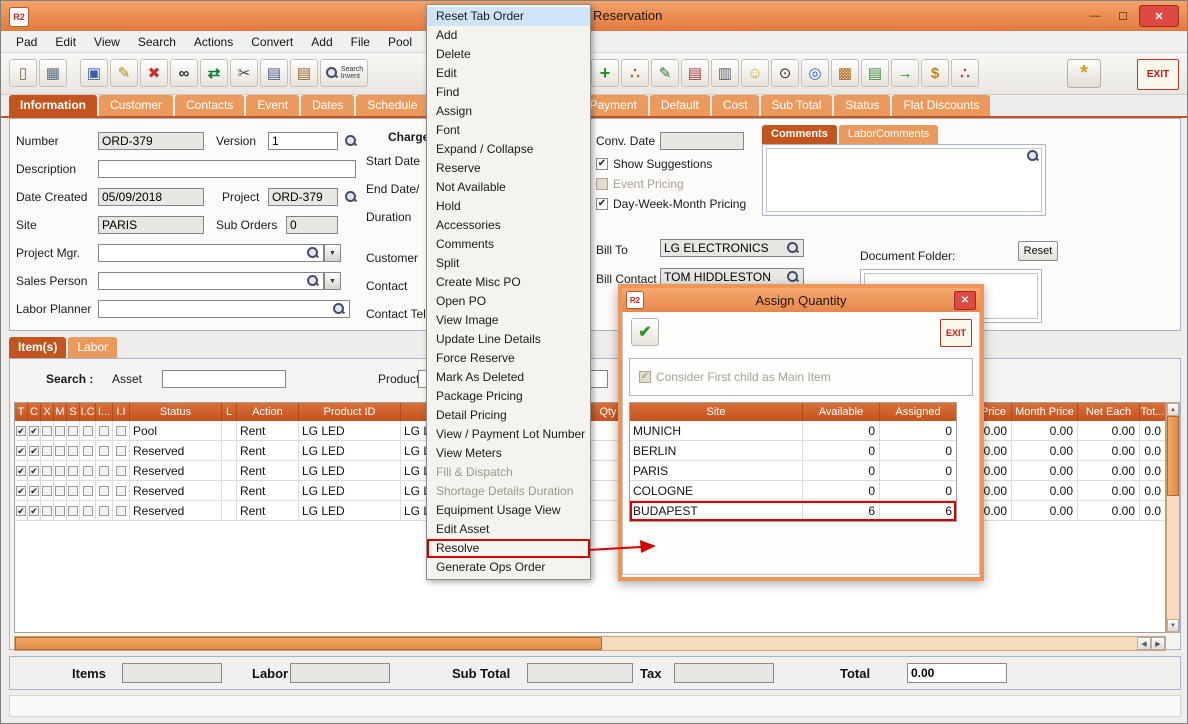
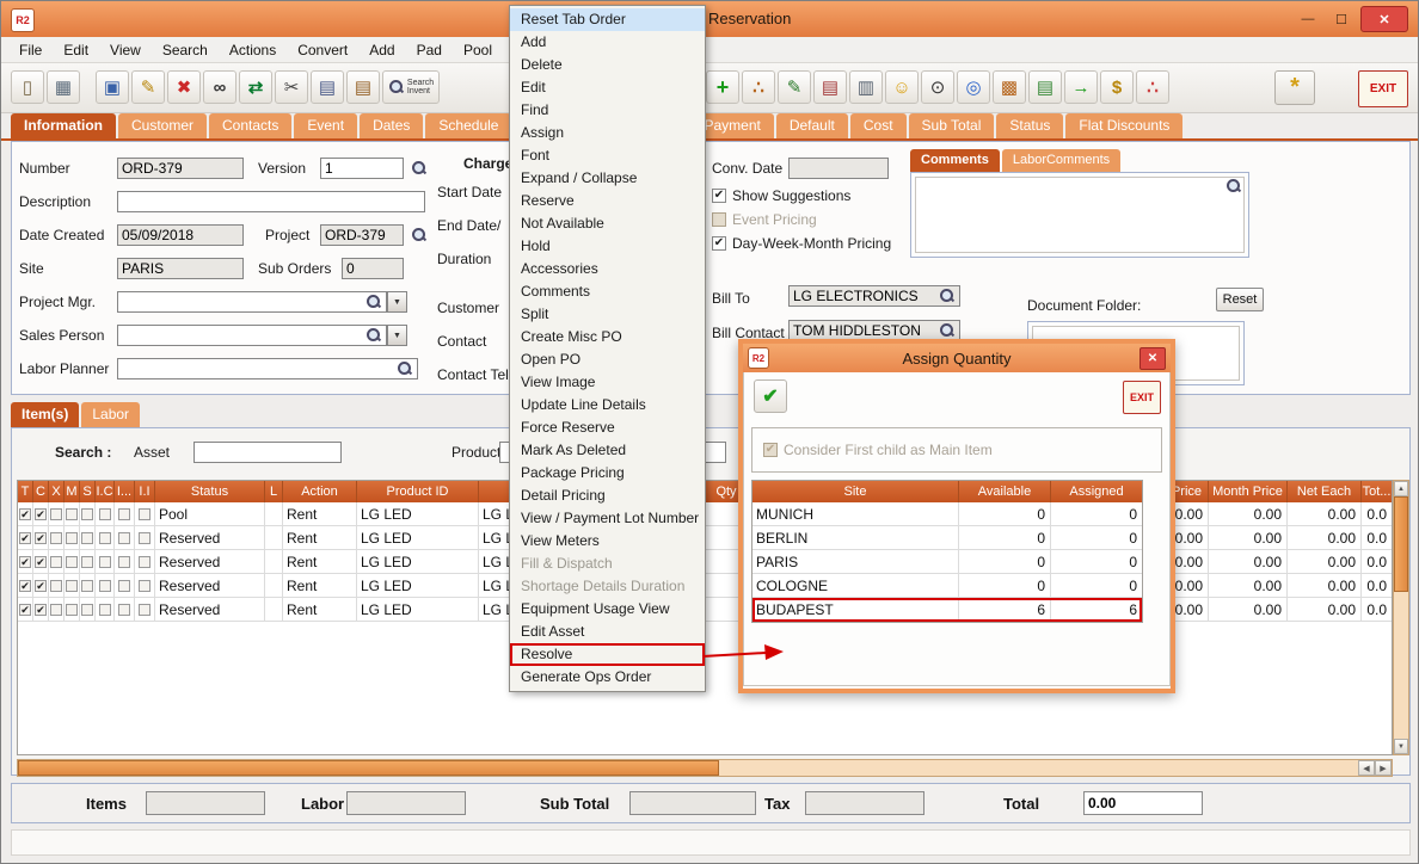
  R2
  Reservation
  —
  ☐
  ✕
- Pad
+ File
  Edit
  View
  Search
  Actions
  Convert
  Add
- File
+ Pad
  Pool
  ▯
  ▦
  ▣
  ✎
  ✖
  ∞
  ⇄
  ✂
  ▤
  ▤
  +
  ∴
  ✎
  ▤
  ▥
  ☺
  ⊙
  ◎
  ▩
  ▤
  →
  $
  ∴
  *
  EXIT
  Information
  Customer
  Contacts
  Event
  Dates
  Schedule
  Payment
  Default
  Cost
  Sub Total
  Status
  Flat Discounts
  Number
  ORD-379
  Version
  1
  Description
  Date Created
  05/09/2018
  Project
  ORD-379
  Site
  PARIS
  Sub Orders
  0
  Project Mgr.
  Sales Person
  Labor Planner
  Charg
  Start Date
  End Date/
  Duration
  Customer
  Contact
  Contact Tel
  Conv. Date
  ✔
  Show Suggestions
  Event Pricing
  ✔
  Day-Week-Month Pricing
  Bill To
  LG ELECTRONICS
  Bill Contact
  TOM HIDDLESTON
  Comments
  LaborComments
  Document Folder:
  Reset
  Item(s)
  Labor
  Search :
  Asset
  Produc
  T
  C
  X
  M
  S
  I.C
  I...
  I.I
  Status
  L
  Action
  Product ID
  Qty
  Price
  Month Price
  Net Each
  Tot...
  ✔
  ✔
  Pool
  Rent
  LG LED
  0.00
  0.00
  0.00
  0.0
  ✔
  ✔
  Reserved
  Rent
  LG LED
  0.00
  0.00
  0.00
  0.0
  ✔
  ✔
  Reserved
  Rent
  LG LED
  0.00
  0.00
  0.00
  0.0
  ✔
  ✔
  Reserved
  Rent
  LG LED
  0.00
  0.00
  0.00
  0.0
  ✔
  ✔
  Reserved
  Rent
  LG LED
  0.00
  0.00
  0.00
  0.0
  Items
  Labor
  Sub Total
  Tax
  Total
  0.00
  Reset Tab Order
  Add
  Delete
  Edit
  Find
  Assign
  Font
  Expand / Collapse
  Reserve
  Not Available
  Hold
  Accessories
  Comments
  Split
  Create Misc PO
  Open PO
  View Image
  Update Line Details
  Force Reserve
  Mark As Deleted
  Package Pricing
  Detail Pricing
  View / Payment Lot Number
  View Meters
  Fill & Dispatch
  Shortage Details Duration
  Equipment Usage View
  Edit Asset
  Resolve
  Generate Ops Order
  R2
  Assign Quantity
  ✕
  ✔
  EXIT
  ✔
  Consider First child as Main Item
  Site
  Available
  Assigned
  MUNICH
  0
  0
  BERLIN
  0
  0
  PARIS
  0
  0
  COLOGNE
  0
  0
  BUDAPEST
  6
  6
